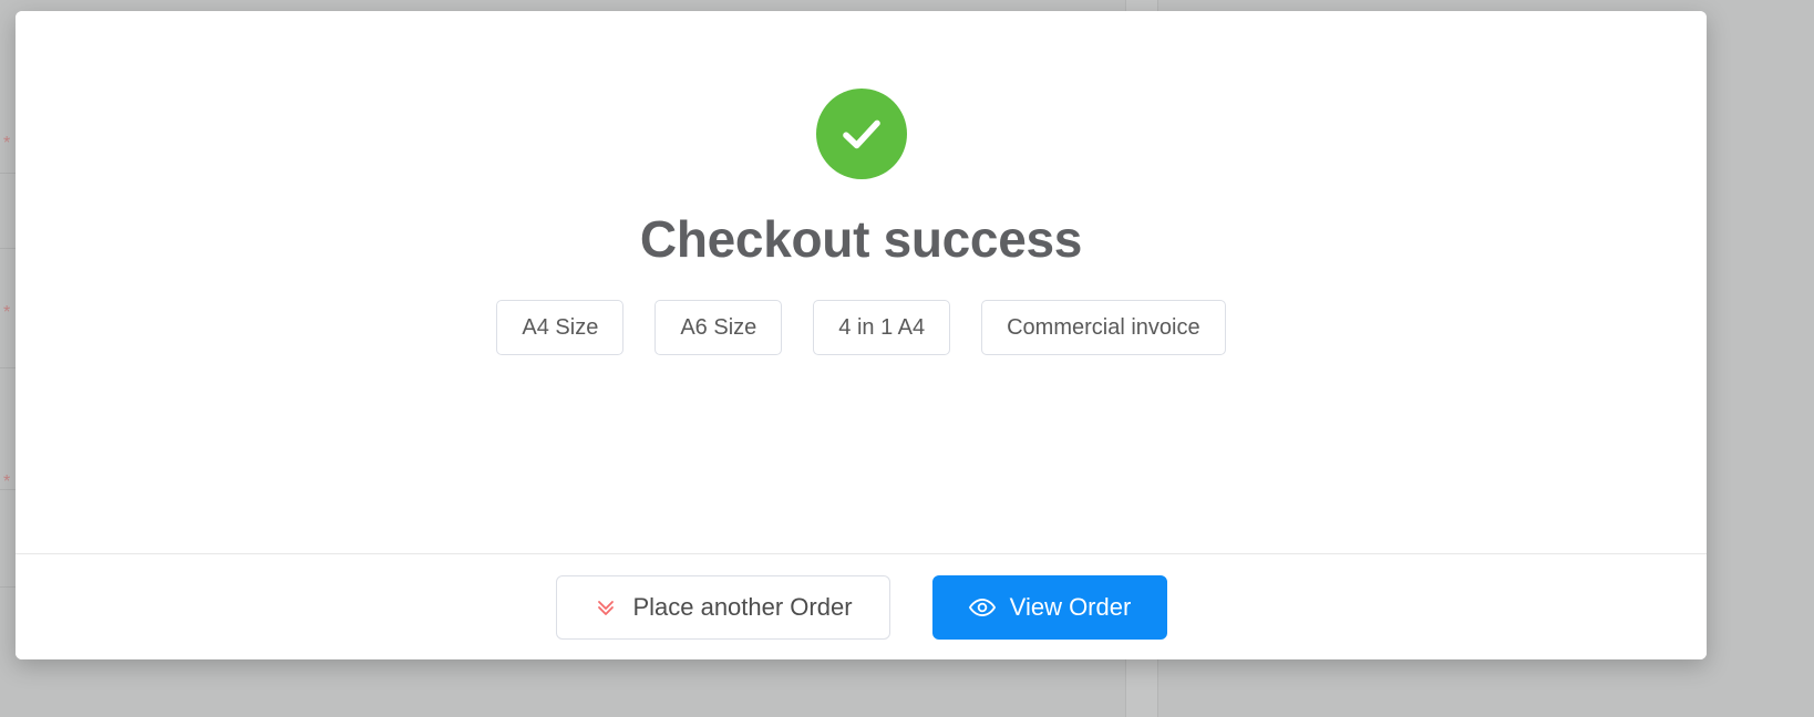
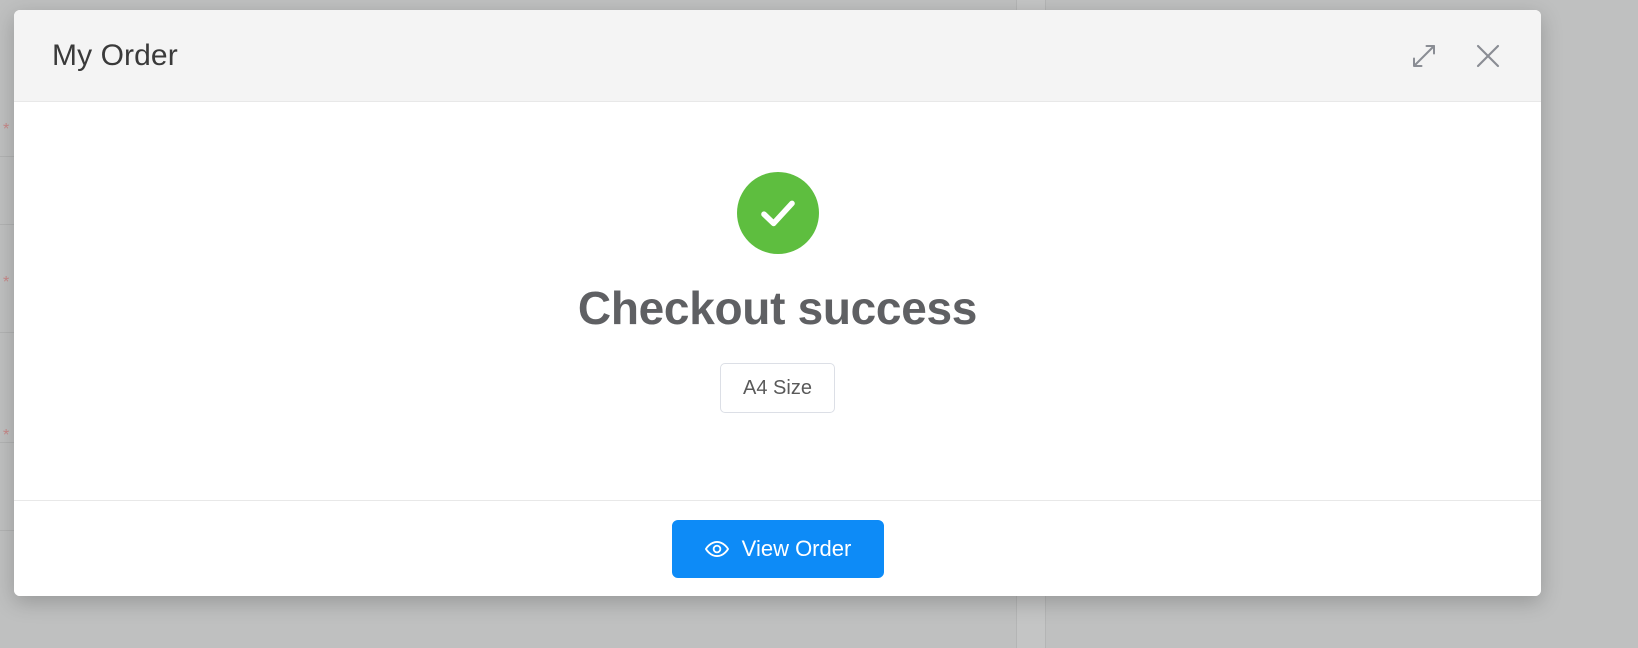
  *
  *
  *
+ My Order
  Checkout success
  A4 Size
- A6 Size
- 4 in 1 A4
- Commercial invoice
- Place another Order
  View Order
